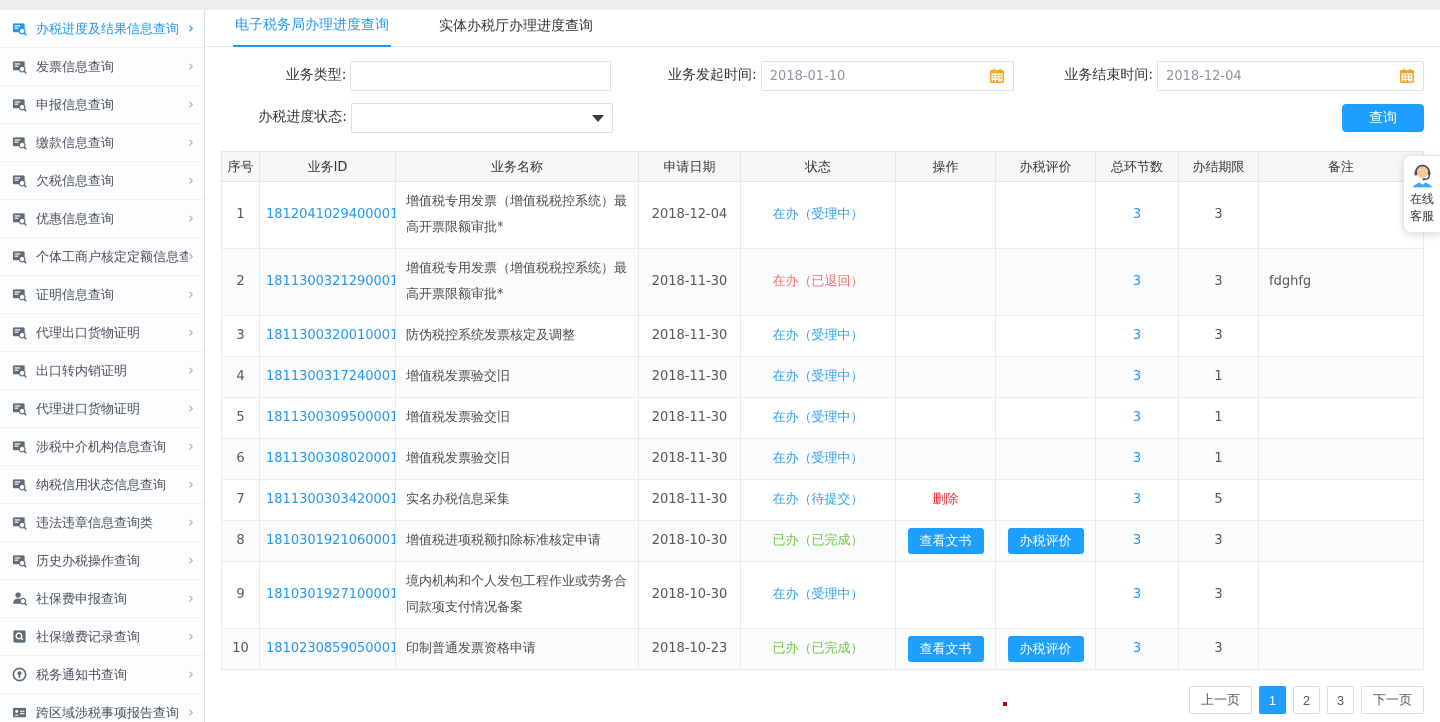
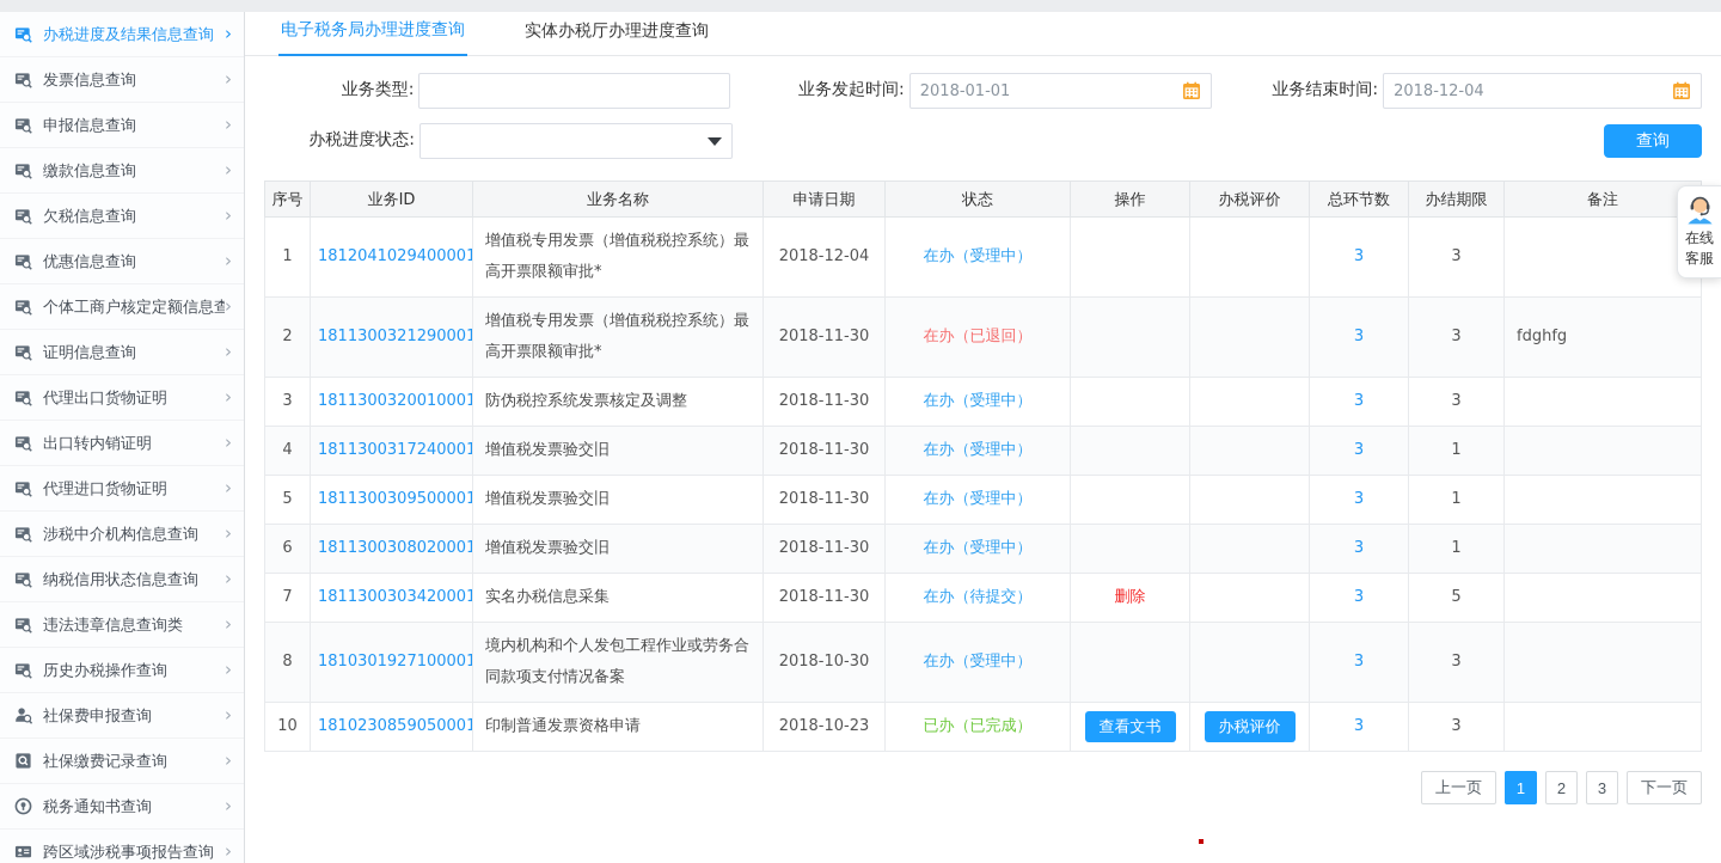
  办税进度及结果信息查询
  ›
  发票信息查询
  ›
  申报信息查询
  ›
  缴款信息查询
  ›
  欠税信息查询
  ›
  优惠信息查询
  ›
  个体工商户核定定额信息查
  ›
  证明信息查询
  ›
  代理出口货物证明
  ›
  出口转内销证明
  ›
  代理进口货物证明
  ›
  涉税中介机构信息查询
  ›
  纳税信用状态信息查询
  ›
  违法违章信息查询类
  ›
  历史办税操作查询
  ›
  社保费申报查询
  ›
  社保缴费记录查询
  ›
  税务通知书查询
  ›
  跨区域涉税事项报告查询
  ›
  电子税务局办理进度查询
  实体办税厅办理进度查询
  业务类型:
  业务发起时间:
- 2018-01-10
+ 2018-01-01
  业务结束时间:
  2018-12-04
  办税进度状态:
  查询
  序号	业务ID	业务名称	申请日期	状态	操作	办税评价	总环节数	办结期限	备注
  1	1812041029400001	增值税专用发票（增值税税控系统）最高开票限额审批*	2018-12-04	在办（受理中）			3	3
  2	1811300321290001	增值税专用发票（增值税税控系统）最高开票限额审批*	2018-11-30	在办（已退回）			3	3	fdghfg
  3	1811300320010001	防伪税控系统发票核定及调整	2018-11-30	在办（受理中）			3	3
  4	1811300317240001	增值税发票验交旧	2018-11-30	在办（受理中）			3	1
  5	1811300309500001	增值税发票验交旧	2018-11-30	在办（受理中）			3	1
  6	1811300308020001	增值税发票验交旧	2018-11-30	在办（受理中）			3	1
  7	1811300303420001	实名办税信息采集	2018-11-30	在办（待提交）	删除		3	5
- 8	1810301921060001	增值税进项税额扣除标准核定申请	2018-10-30	已办（已完成）	查看文书	办税评价	3	3
- 9	1810301927100001	境内机构和个人发包工程作业或劳务合同款项支付情况备案	2018-10-30	在办（受理中）			3	3
+ 8	1810301927100001	境内机构和个人发包工程作业或劳务合同款项支付情况备案	2018-10-30	在办（受理中）			3	3
  10	1810230859050001	印制普通发票资格申请	2018-10-23	已办（已完成）	查看文书	办税评价	3	3
  上一页
  1
  2
  3
  下一页
  在线
  客服
